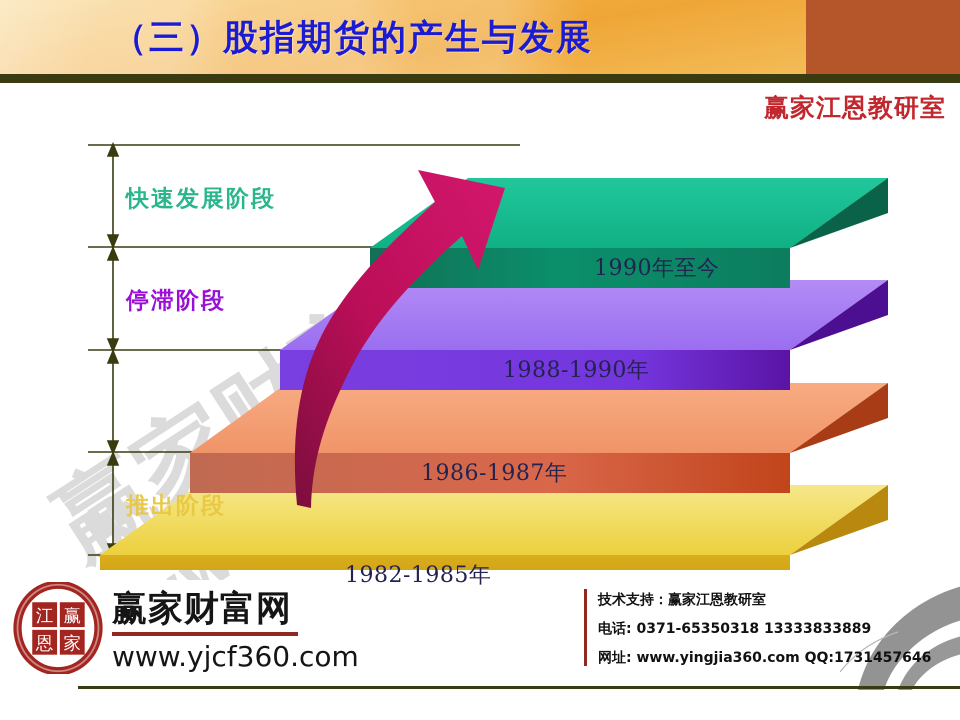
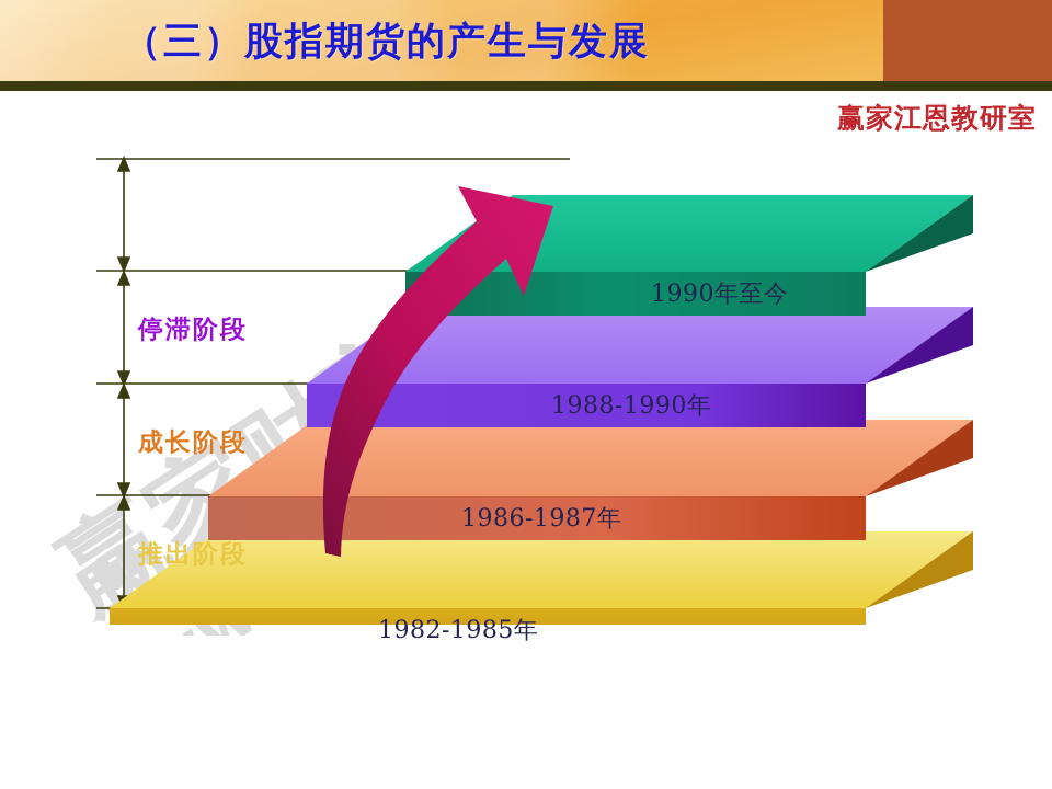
  （三）股指期货的产生与发展
  赢家江恩教研室
- 快速发展阶段
  停滞阶段
+ 成长阶段
  推出阶段
  1990年至今
  1988-1990年
  1986-1987年
  1982-1985年
- 江
- 赢
- 恩
- 家
- 赢家财富网
- www.yjcf360.com
- 技术支持：赢家江恩教研室
- 电话: 0371-65350318 13333833889
- 网址: www.yingjia360.com QQ:1731457646
